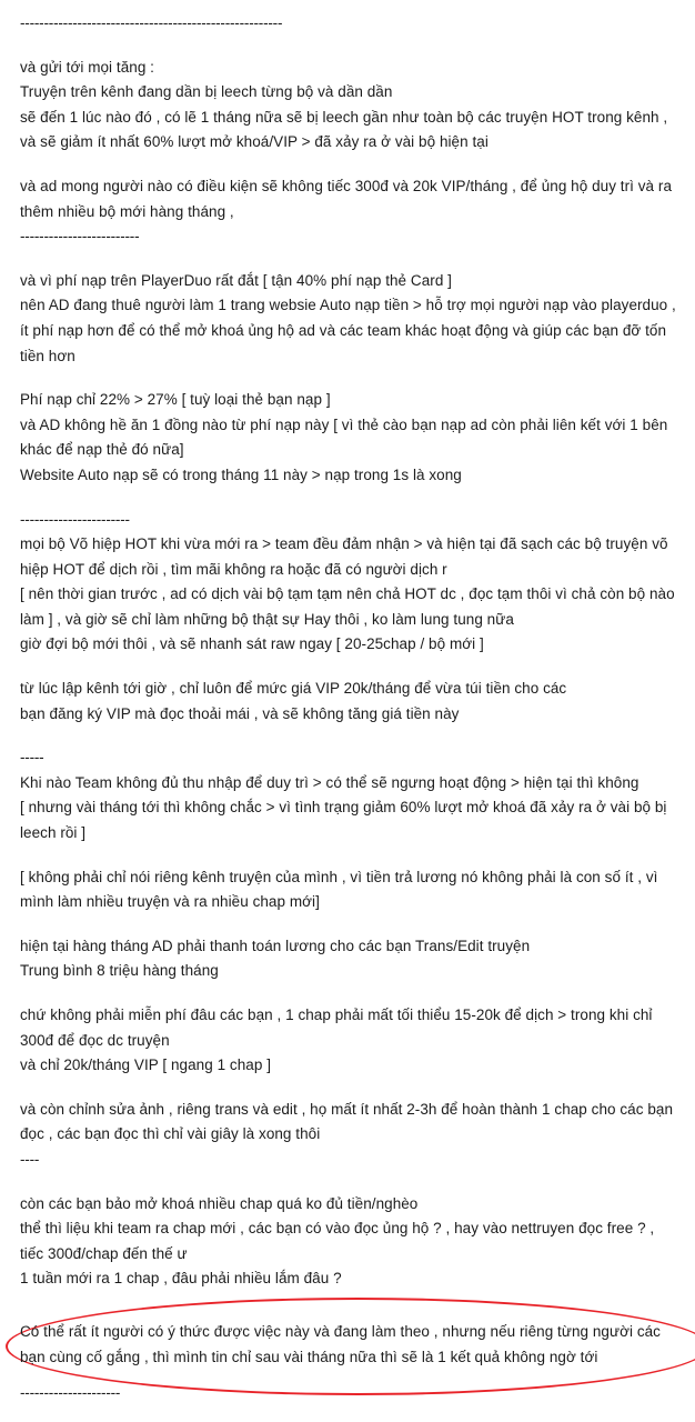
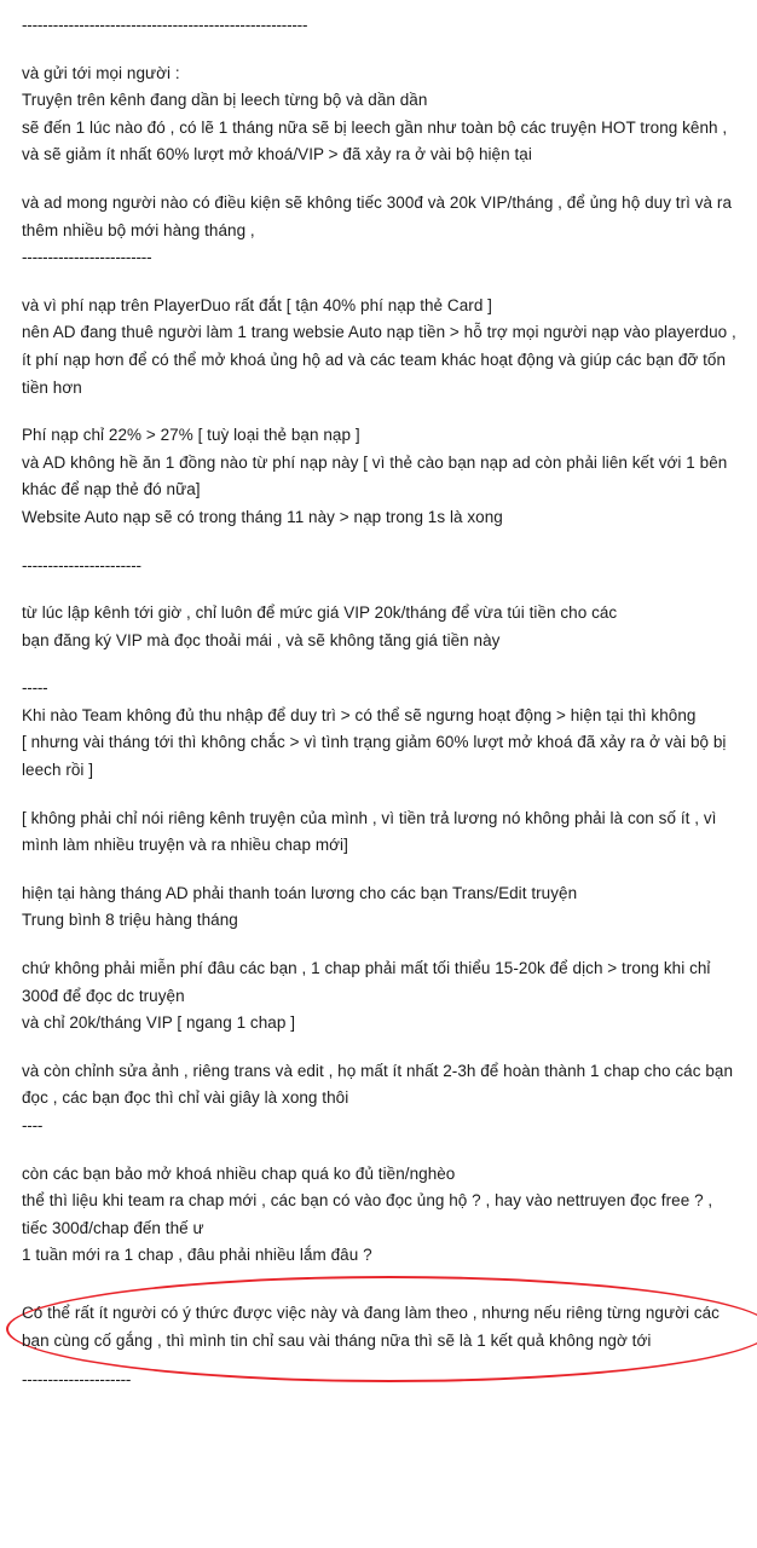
  -------------------------------------------------------
- và gửi tới mọi tăng :
+ và gửi tới mọi người :
  Truyện trên kênh đang dần bị leech từng bộ và dần dần
  sẽ đến 1 lúc nào đó , có lẽ 1 tháng nữa sẽ bị leech gần như toàn bộ các truyện HOT trong kênh ,
  và sẽ giảm ít nhất 60% lượt mở khoá/VIP > đã xảy ra ở vài bộ hiện tại
  và ad mong người nào có điều kiện sẽ không tiếc 300đ và 20k VIP/tháng , để ủng hộ duy trì và ra
  thêm nhiều bộ mới hàng tháng ,
  -------------------------
  và vì phí nạp trên PlayerDuo rất đắt [ tận 40% phí nạp thẻ Card ]
  nên AD đang thuê người làm 1 trang websie Auto nạp tiền > hỗ trợ mọi người nạp vào playerduo ,
  ít phí nạp hơn để có thể mở khoá ủng hộ ad và các team khác hoạt động và giúp các bạn đỡ tốn
  tiền hơn
  Phí nạp chỉ 22% > 27% [ tuỳ loại thẻ bạn nạp ]
  và AD không hề ăn 1 đồng nào từ phí nạp này [ vì thẻ cào bạn nạp ad còn phải liên kết với 1 bên
  khác để nạp thẻ đó nữa]
  Website Auto nạp sẽ có trong tháng 11 này > nạp trong 1s là xong
  -----------------------
- mọi bộ Võ hiệp HOT khi vừa mới ra > team đều đảm nhận > và hiện tại đã sạch các bộ truyện võ
- hiệp HOT để dịch rồi , tìm mãi không ra hoặc đã có người dịch r
- [ nên thời gian trước , ad có dịch vài bộ tạm tạm nên chả HOT dc , đọc tạm thôi vì chả còn bộ nào
- làm ] , và giờ sẽ chỉ làm những bộ thật sự Hay thôi , ko làm lung tung nữa
- giờ đợi bộ mới thôi , và sẽ nhanh sát raw ngay [ 20-25chap / bộ mới ]
  từ lúc lập kênh tới giờ , chỉ luôn để mức giá VIP 20k/tháng để vừa túi tiền cho các
  bạn đăng ký VIP mà đọc thoải mái , và sẽ không tăng giá tiền này
  -----
  Khi nào Team không đủ thu nhập để duy trì > có thể sẽ ngưng hoạt động > hiện tại thì không
  [ nhưng vài tháng tới thì không chắc > vì tình trạng giảm 60% lượt mở khoá đã xảy ra ở vài bộ bị
  leech rồi ]
  [ không phải chỉ nói riêng kênh truyện của mình , vì tiền trả lương nó không phải là con số ít , vì
  mình làm nhiều truyện và ra nhiều chap mới]
  hiện tại hàng tháng AD phải thanh toán lương cho các bạn Trans/Edit truyện
  Trung bình 8 triệu hàng tháng
  chứ không phải miễn phí đâu các bạn , 1 chap phải mất tối thiểu 15-20k để dịch > trong khi chỉ
  300đ để đọc dc truyện
  và chỉ 20k/tháng VIP [ ngang 1 chap ]
  và còn chỉnh sửa ảnh , riêng trans và edit , họ mất ít nhất 2-3h để hoàn thành 1 chap cho các bạn
  đọc , các bạn đọc thì chỉ vài giây là xong thôi
  ----
  còn các bạn bảo mở khoá nhiều chap quá ko đủ tiền/nghèo
  thể thì liệu khi team ra chap mới , các bạn có vào đọc ủng hộ ? , hay vào nettruyen đọc free ? ,
  tiếc 300đ/chap đến thế ư
  1 tuần mới ra 1 chap , đâu phải nhiều lắm đâu ?
  Có thể rất ít người có ý thức được việc này và đang làm theo , nhưng nếu riêng từng người các
  bạn cùng cố gắng , thì mình tin chỉ sau vài tháng nữa thì sẽ là 1 kết quả không ngờ tới
  ---------------------
